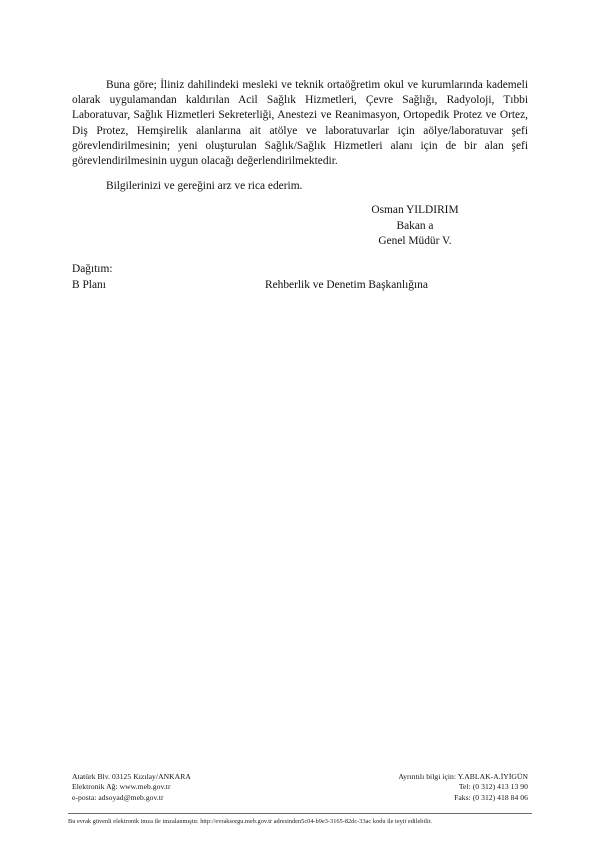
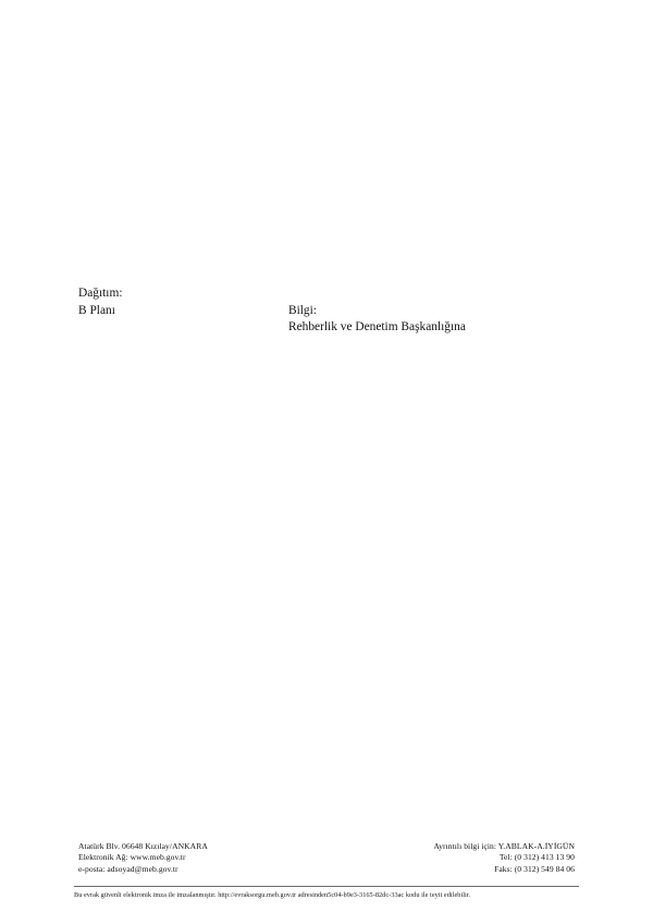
- Buna göre; İliniz dahilindeki mesleki ve teknik ortaöğretim okul ve kurumlarında kademeli olarak uygulamandan kaldırılan Acil Sağlık Hizmetleri, Çevre Sağlığı, Radyoloji, Tıbbi Laboratuvar, Sağlık Hizmetleri Sekreterliği, Anestezi ve Reanimasyon, Ortopedik Protez ve Ortez, Diş Protez, Hemşirelik alanlarına ait atölye ve laboratuvarlar için aölye/laboratuvar şefi görevlendirilmesinin; yeni oluşturulan Sağlık/Sağlık Hizmetleri alanı için de bir alan şefi görevlendirilmesinin uygun olacağı değerlendirilmektedir.
- Bilgilerinizi ve gereğini arz ve rica ederim.
- Osman YILDIRIM
- Bakan a
- Genel Müdür V.
  Dağıtım:
  B Planı
+ Bilgi:
  Rehberlik ve Denetim Başkanlığına
- Atatürk Blv. 03125 Kızılay/ANKARA
+ Atatürk Blv. 06648 Kızılay/ANKARA
  Elektronik Ağ: www.meb.gov.tr
  e-posta: adsoyad@meb.gov.tr
  Ayrıntılı bilgi için: Y.ABLAK-A.İYİGÜN
  Tel: (0 312) 413 13 90
- Faks: (0 312) 418 84 06
+ Faks: (0 312) 549 84 06
